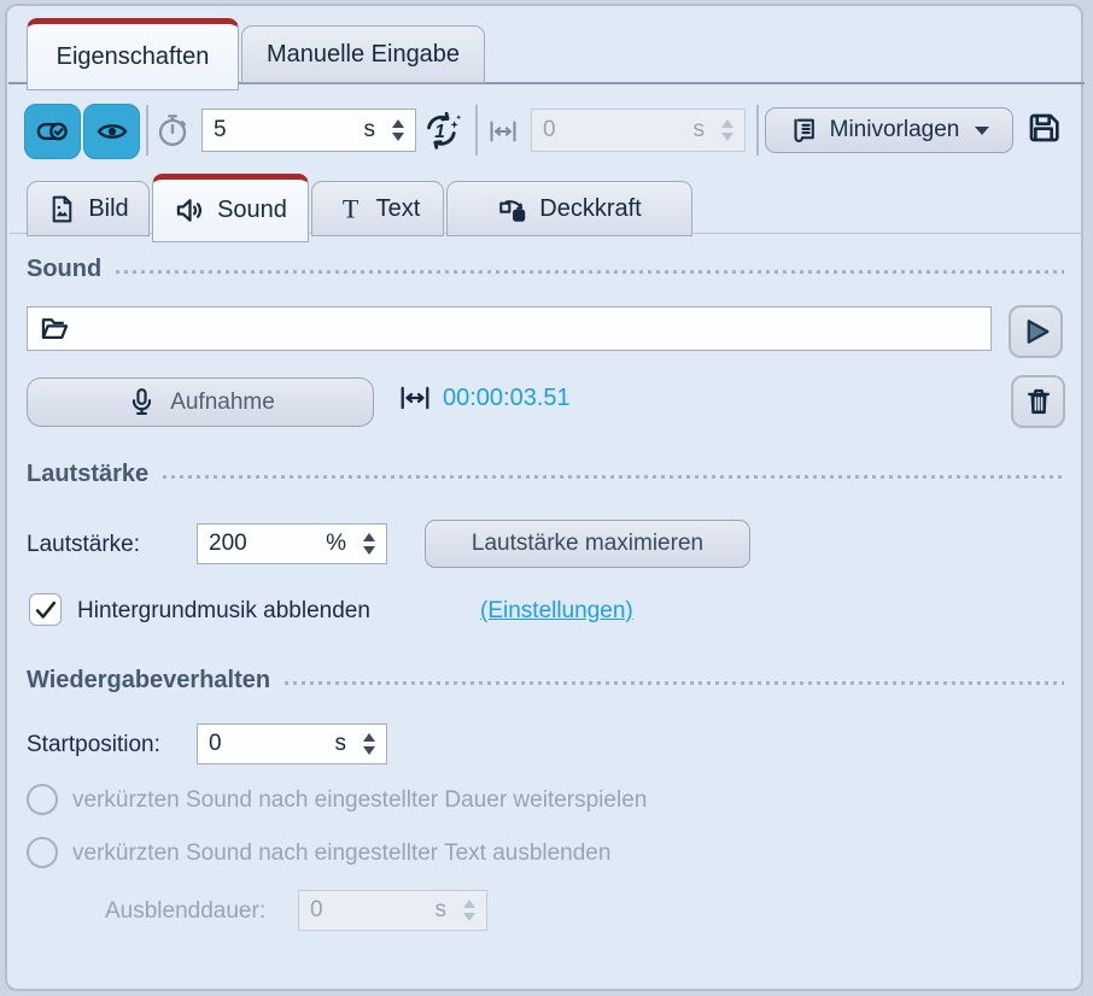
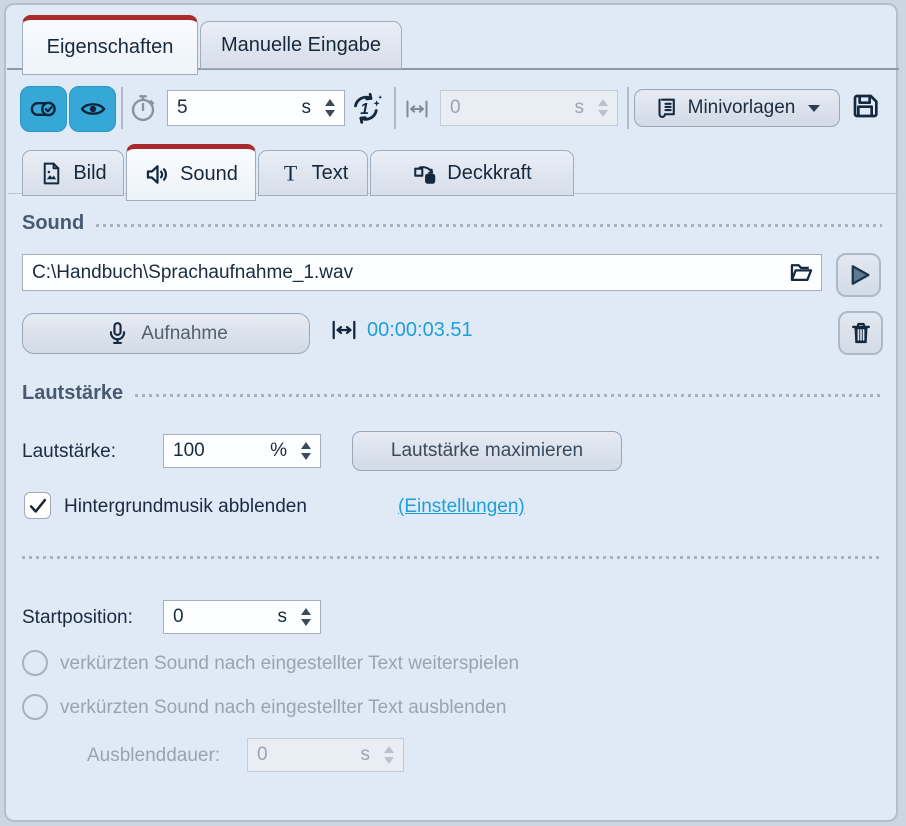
  Eigenschaften
  Manuelle Eingabe
  5
  s
  1
  0
  s
  Minivorlagen
  Bild
  Sound
  T
  Text
  Deckkraft
  Sound
+ C:\Handbuch\Sprachaufnahme_1.wav
  Aufnahme
  00:00:03.51
  Lautstärke
  Lautstärke:
- 200
+ 100
  %
  Lautstärke maximieren
  Hintergrundmusik abblenden
  (Einstellungen)
- Wiedergabeverhalten
  Startposition:
  0
  s
- verkürzten Sound nach eingestellter Dauer weiterspielen
+ verkürzten Sound nach eingestellter Text weiterspielen
  verkürzten Sound nach eingestellter Text ausblenden
  Ausblenddauer:
  0
  s
